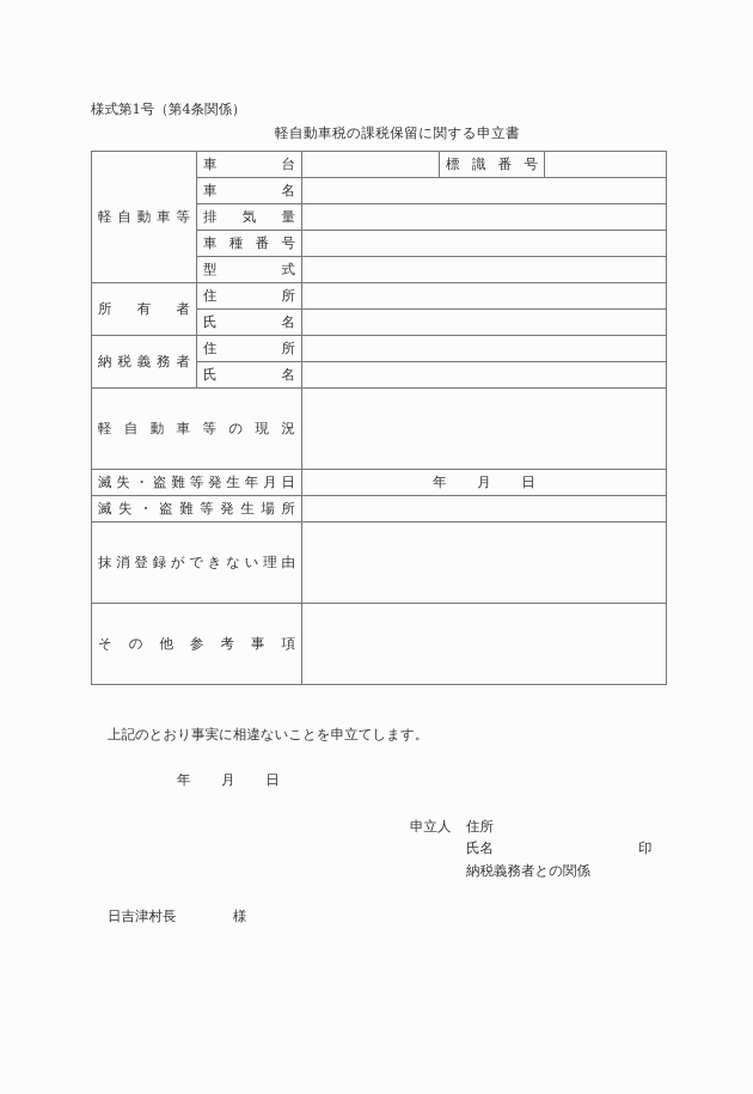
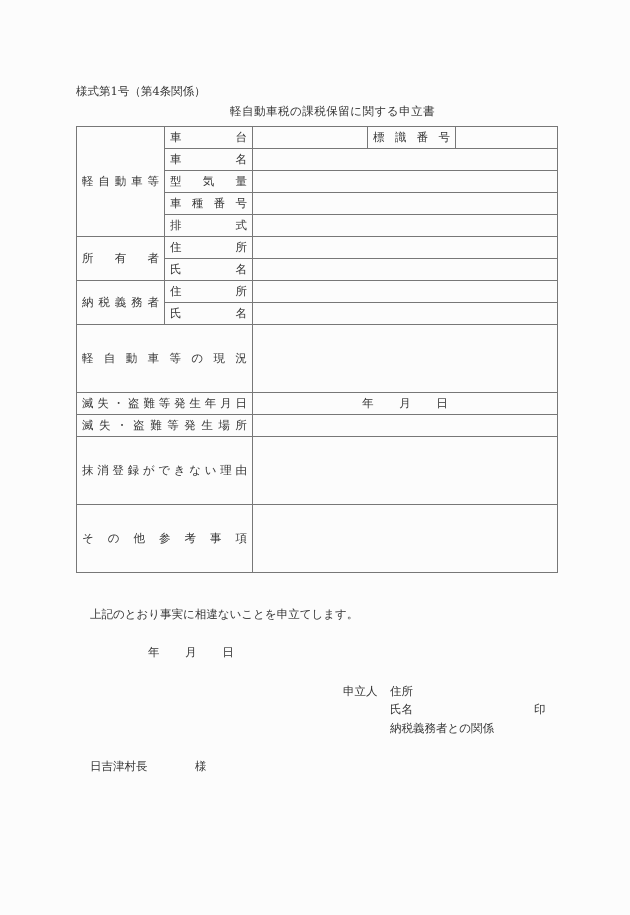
  様式第1号（第4条関係）
  軽自動車税の課税保留に関する申立書
  軽 自 動 車 等	車 台		標 識 番 号
  車 名
- 排 気 量
+ 型 気 量
  車 種 番 号
- 型 式
+ 排 式
  所 有 者	住 所
  氏 名
  納 税 義 務 者	住 所
  氏 名
  軽 自 動 車 等 の 現 況
  滅 失 ・ 盗 難 等 発 生 年 月 日	年 月 日
  滅 失 ・ 盗 難 等 発 生 場 所
  抹 消 登 録 が で き な い 理 由
  そ の 他 参 考 事 項
  上記のとおり事実に相違ないことを申立てします。
  年 月 日
  申立人
  住所
  氏名
  印
  納税義務者との関係
  日吉津村長
  様
